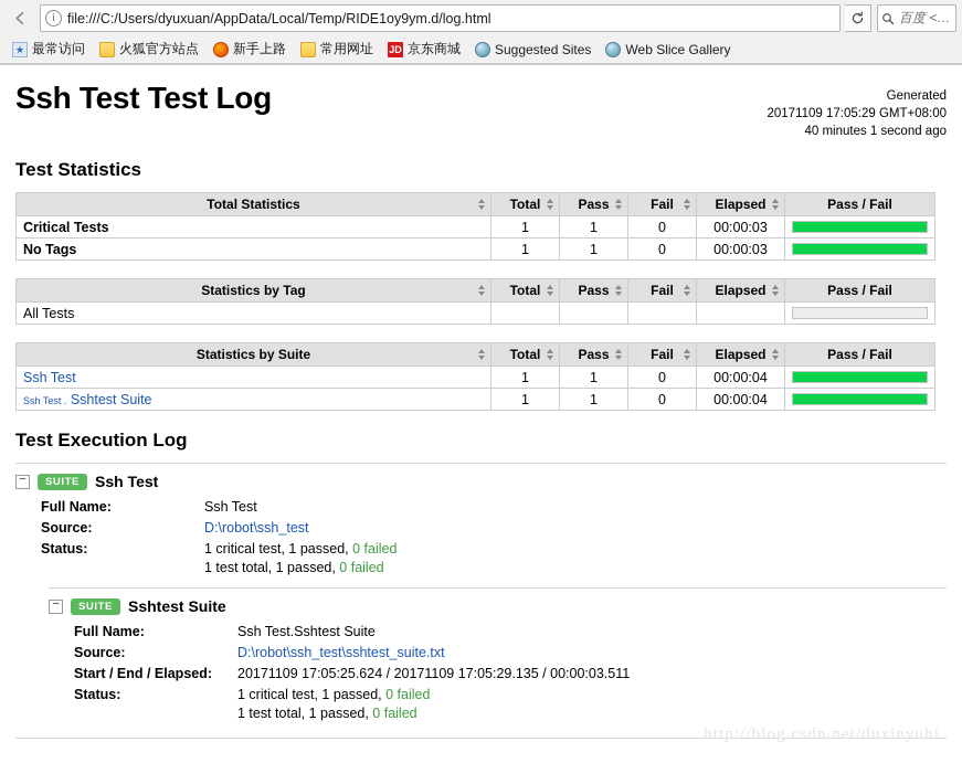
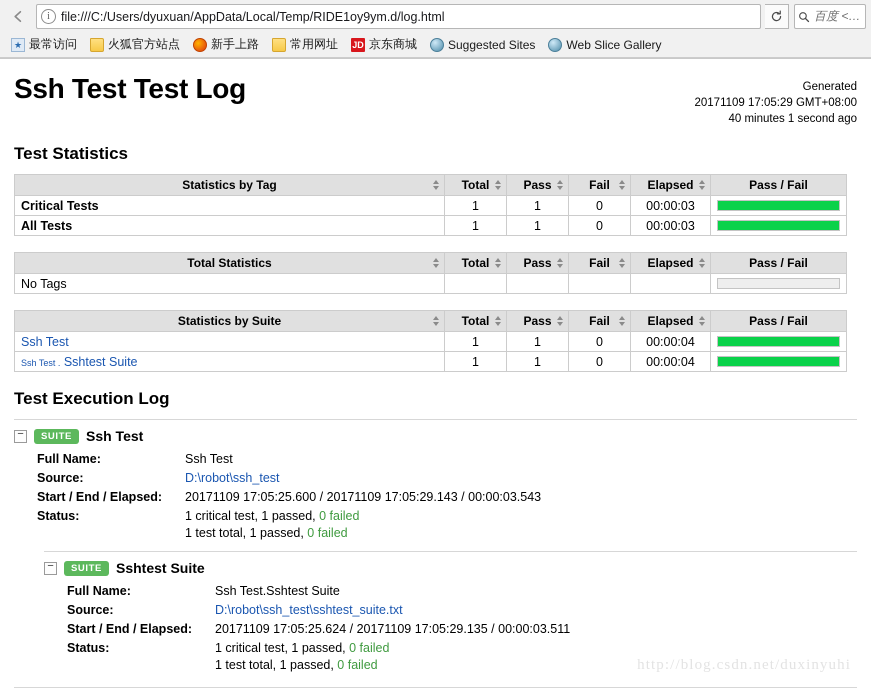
  i
  file:///C:/Users/dyuxuan/AppData/Local/Temp/RIDE1oy9ym.d/log.html
  百度 <…
  ★
  最常访问
  火狐官方站点
  新手上路
  常用网址
  JD
  京东商城
  Suggested Sites
  Web Slice Gallery
  Ssh Test Test Log
  Generated
  20171109 17:05:29 GMT+08:00
  40 minutes 1 second ago
  Test Statistics
- Total Statistics	Total	Pass	Fail	Elapsed	Pass / Fail
+ Statistics by Tag	Total	Pass	Fail	Elapsed	Pass / Fail
  Critical Tests	1	1	0	00:00:03
- No Tags	1	1	0	00:00:03
+ All Tests	1	1	0	00:00:03
- Statistics by Tag	Total	Pass	Fail	Elapsed	Pass / Fail
+ Total Statistics	Total	Pass	Fail	Elapsed	Pass / Fail
- All Tests
+ No Tags
  Statistics by Suite	Total	Pass	Fail	Elapsed	Pass / Fail
  Ssh Test	1	1	0	00:00:04
  Ssh Test . Sshtest Suite	1	1	0	00:00:04
  Test Execution Log
  −
  SUITE
  Ssh Test
  Full Name:	Ssh Test
  Source:	D:\robot\ssh_test
+ Start / End / Elapsed:	20171109 17:05:25.600 / 20171109 17:05:29.143 / 00:00:03.543
  Status:	1 critical test, 1 passed, 0 failed 1 test total, 1 passed, 0 failed
  −
  SUITE
  Sshtest Suite
  Full Name:	Ssh Test.Sshtest Suite
  Source:	D:\robot\ssh_test\sshtest_suite.txt
  Start / End / Elapsed:	20171109 17:05:25.624 / 20171109 17:05:29.135 / 00:00:03.511
  Status:	1 critical test, 1 passed, 0 failed 1 test total, 1 passed, 0 failed
  http://blog.csdn.net/duxinyuhi
